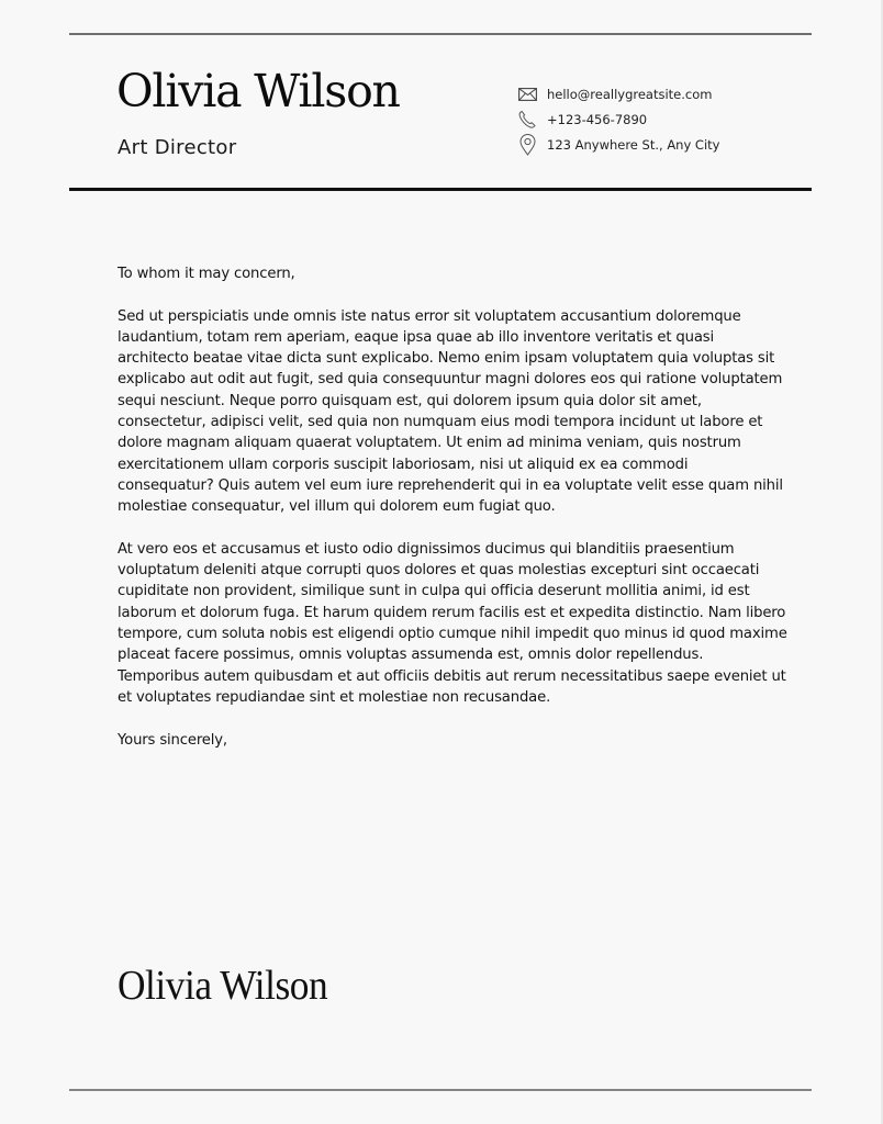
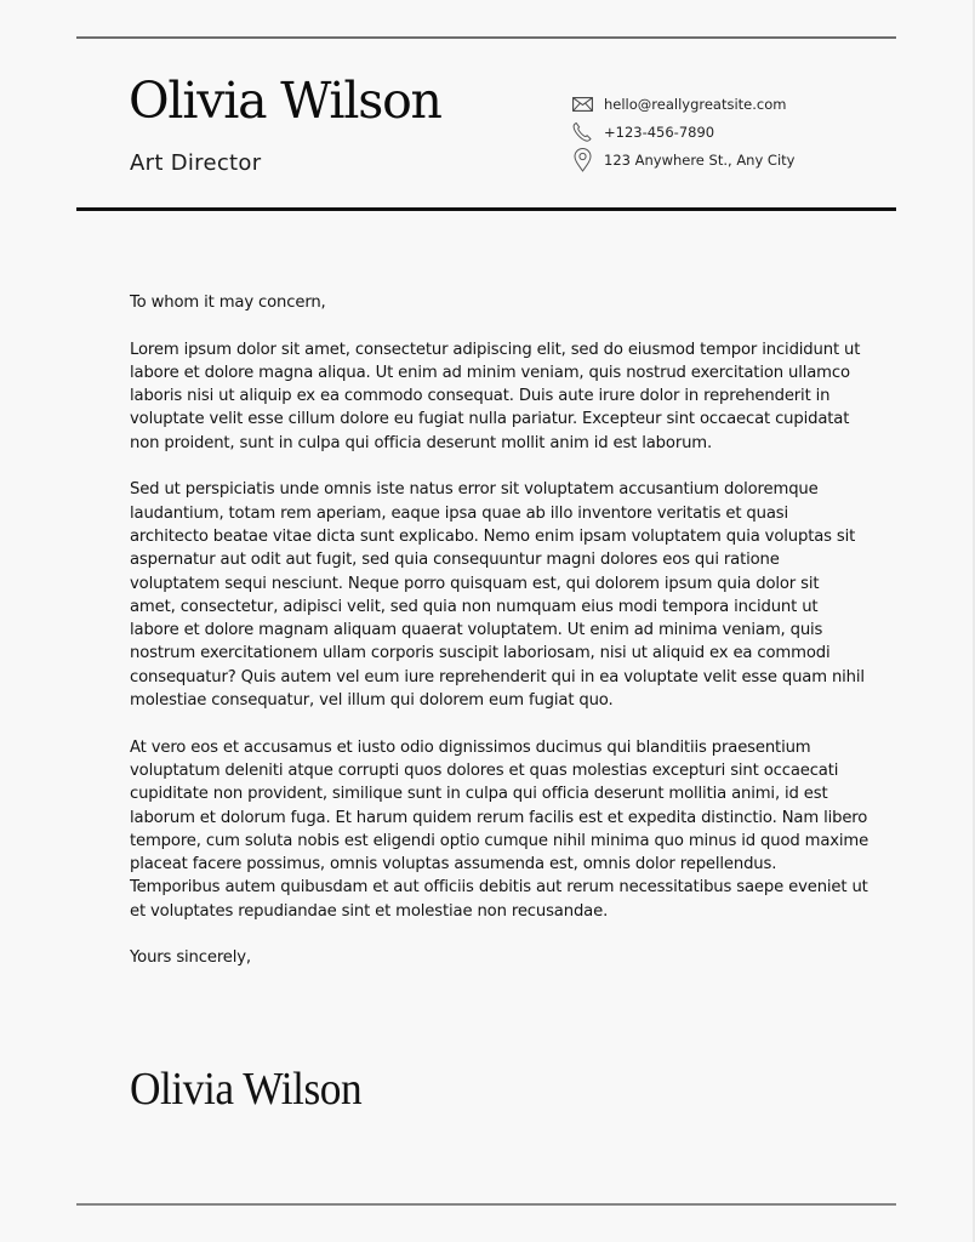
  Olivia Wilson
  Art Director
  hello@reallygreatsite.com
  +123-456-7890
  123 Anywhere St., Any City
  To whom it may concern,
+ Lorem ipsum dolor sit amet, consectetur adipiscing elit, sed do eiusmod tempor incididunt ut labore et dolore magna aliqua. Ut enim ad minim veniam, quis nostrud exercitation ullamco laboris nisi ut aliquip ex ea commodo consequat. Duis aute irure dolor in reprehenderit in voluptate velit esse cillum dolore eu fugiat nulla pariatur. Excepteur sint occaecat cupidatat non proident, sunt in culpa qui officia deserunt mollit anim id est laborum.
- Sed ut perspiciatis unde omnis iste natus error sit voluptatem accusantium doloremque laudantium, totam rem aperiam, eaque ipsa quae ab illo inventore veritatis et quasi architecto beatae vitae dicta sunt explicabo. Nemo enim ipsam voluptatem quia voluptas sit explicabo aut odit aut fugit, sed quia consequuntur magni dolores eos qui ratione voluptatem sequi nesciunt. Neque porro quisquam est, qui dolorem ipsum quia dolor sit amet, consectetur, adipisci velit, sed quia non numquam eius modi tempora incidunt ut labore et dolore magnam aliquam quaerat voluptatem. Ut enim ad minima veniam, quis nostrum exercitationem ullam corporis suscipit laboriosam, nisi ut aliquid ex ea commodi consequatur? Quis autem vel eum iure reprehenderit qui in ea voluptate velit esse quam nihil molestiae consequatur, vel illum qui dolorem eum fugiat quo.
+ Sed ut perspiciatis unde omnis iste natus error sit voluptatem accusantium doloremque laudantium, totam rem aperiam, eaque ipsa quae ab illo inventore veritatis et quasi architecto beatae vitae dicta sunt explicabo. Nemo enim ipsam voluptatem quia voluptas sit aspernatur aut odit aut fugit, sed quia consequuntur magni dolores eos qui ratione voluptatem sequi nesciunt. Neque porro quisquam est, qui dolorem ipsum quia dolor sit amet, consectetur, adipisci velit, sed quia non numquam eius modi tempora incidunt ut labore et dolore magnam aliquam quaerat voluptatem. Ut enim ad minima veniam, quis nostrum exercitationem ullam corporis suscipit laboriosam, nisi ut aliquid ex ea commodi consequatur? Quis autem vel eum iure reprehenderit qui in ea voluptate velit esse quam nihil molestiae consequatur, vel illum qui dolorem eum fugiat quo.
- At vero eos et accusamus et iusto odio dignissimos ducimus qui blanditiis praesentium voluptatum deleniti atque corrupti quos dolores et quas molestias excepturi sint occaecati cupiditate non provident, similique sunt in culpa qui officia deserunt mollitia animi, id est laborum et dolorum fuga. Et harum quidem rerum facilis est et expedita distinctio. Nam libero tempore, cum soluta nobis est eligendi optio cumque nihil impedit quo minus id quod maxime placeat facere possimus, omnis voluptas assumenda est, omnis dolor repellendus. Temporibus autem quibusdam et aut officiis debitis aut rerum necessitatibus saepe eveniet ut et voluptates repudiandae sint et molestiae non recusandae.
+ At vero eos et accusamus et iusto odio dignissimos ducimus qui blanditiis praesentium voluptatum deleniti atque corrupti quos dolores et quas molestias excepturi sint occaecati cupiditate non provident, similique sunt in culpa qui officia deserunt mollitia animi, id est laborum et dolorum fuga. Et harum quidem rerum facilis est et expedita distinctio. Nam libero tempore, cum soluta nobis est eligendi optio cumque nihil minima quo minus id quod maxime placeat facere possimus, omnis voluptas assumenda est, omnis dolor repellendus. Temporibus autem quibusdam et aut officiis debitis aut rerum necessitatibus saepe eveniet ut et voluptates repudiandae sint et molestiae non recusandae.
  Yours sincerely,
  Olivia Wilson
